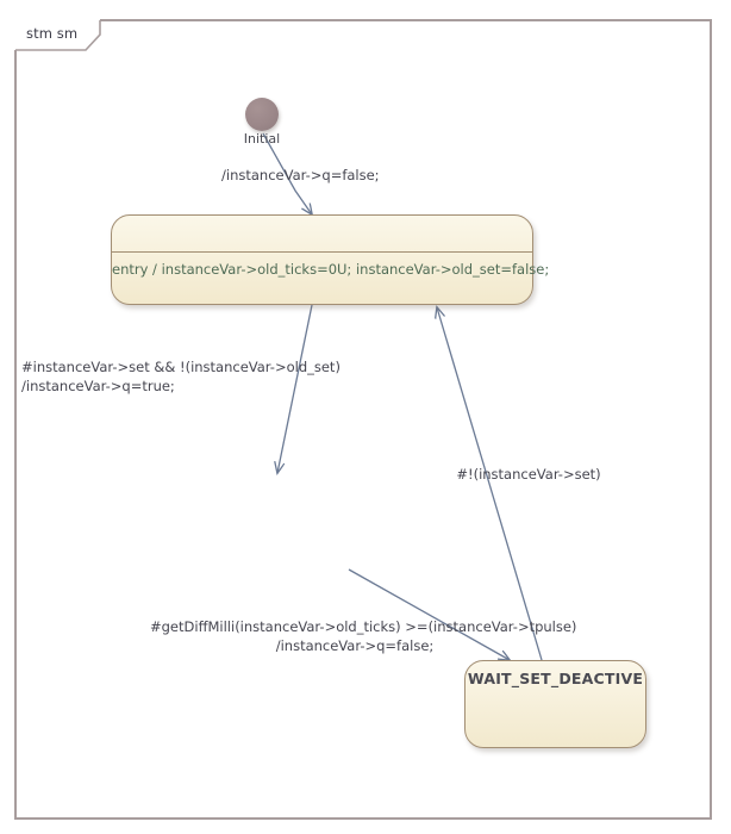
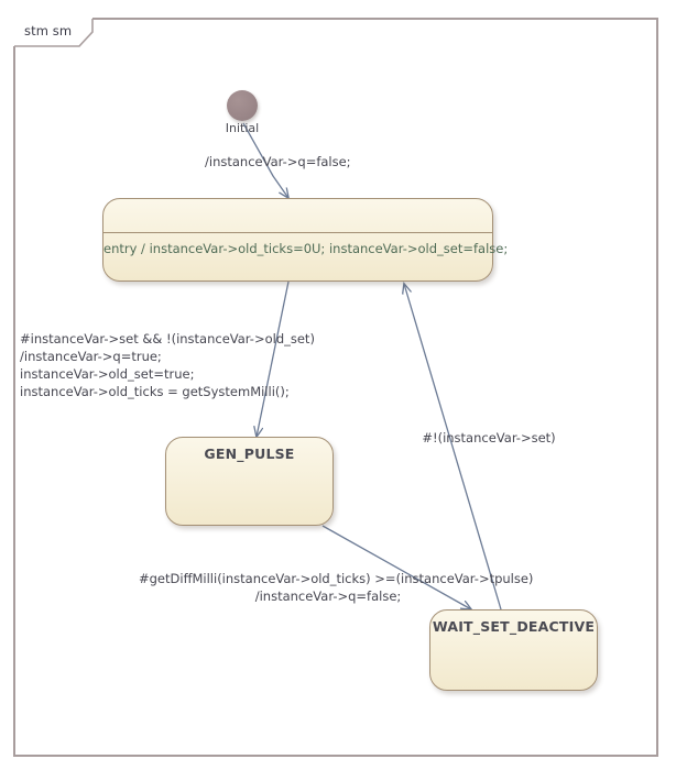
  stm sm
  Initial
  /instanceVar->q=false;
  entry / instanceVar->old_ticks=0U; instanceVar->old_set=false;
  #instanceVar->set && !(instanceVar->old_set)
  /instanceVar->q=true;
+ instanceVar->old_set=true;
+ instanceVar->old_ticks = getSystemMilli();
+ GEN_PULSE
  #!(instanceVar->set)
  #getDiffMilli(instanceVar->old_ticks) >=(instanceVar->tpulse)
  /instanceVar->q=false;
  WAIT_SET_DEACTIVE
